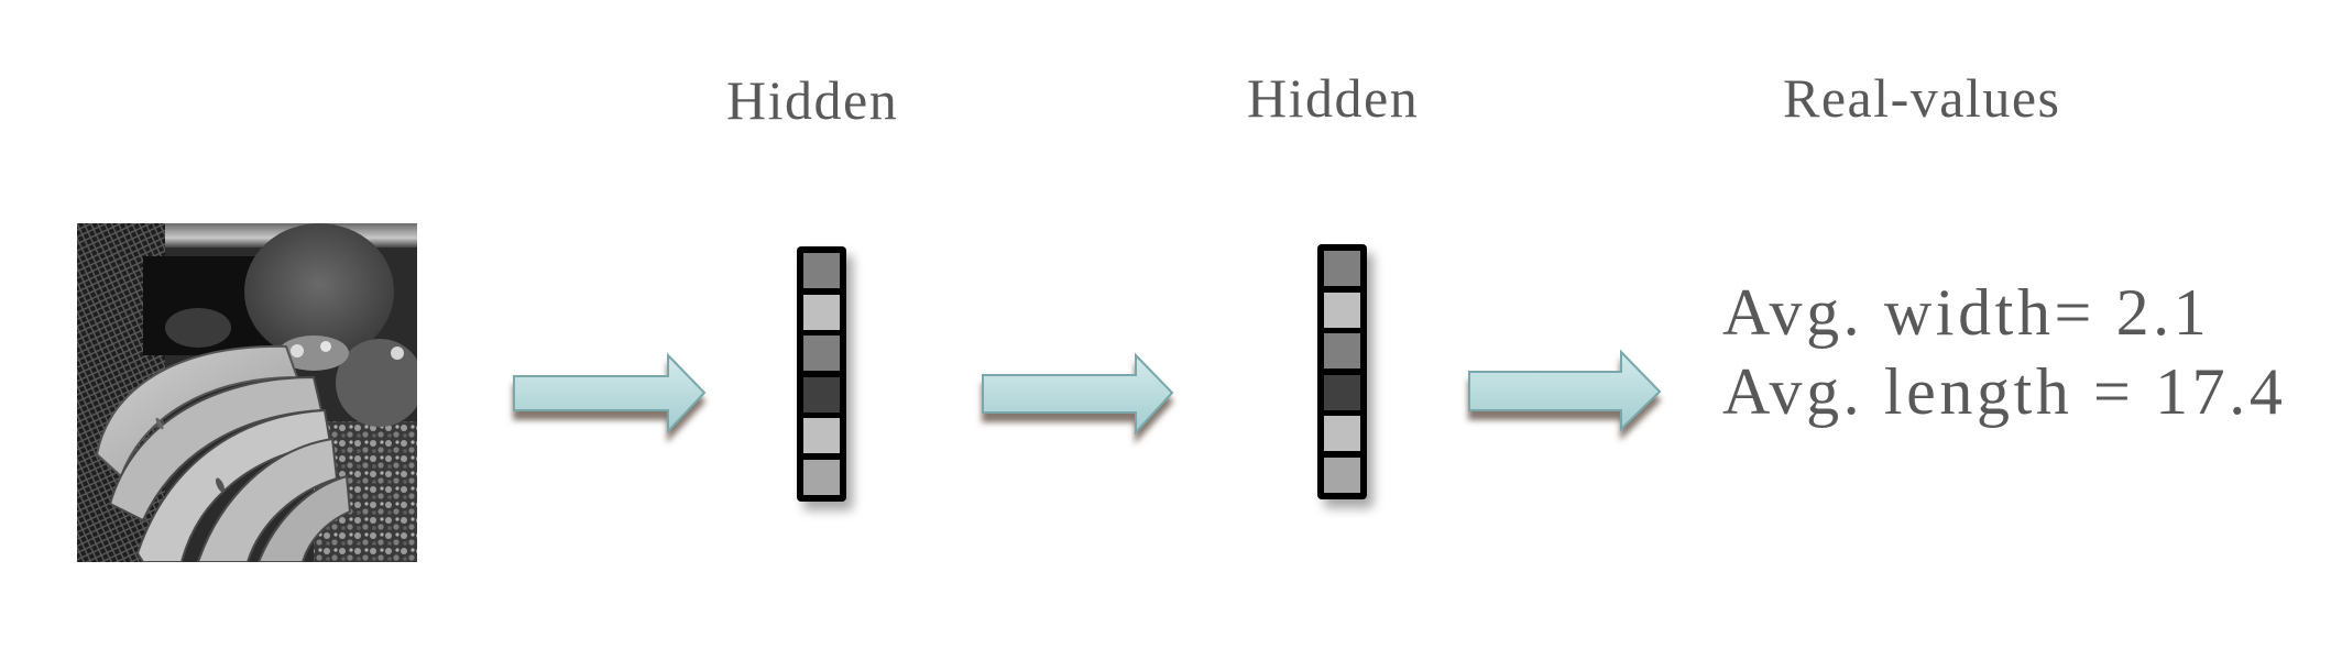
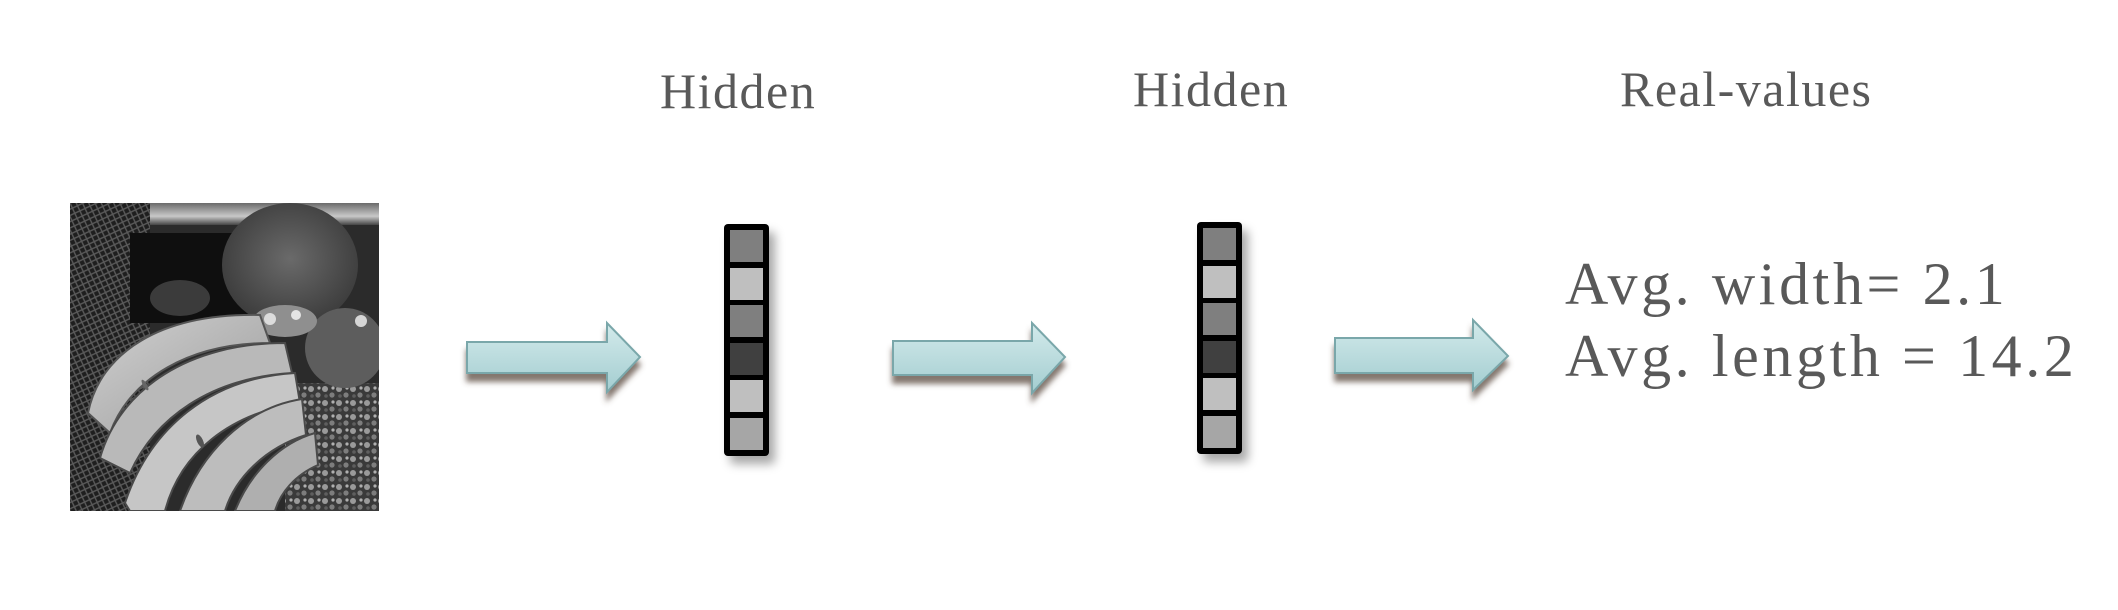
  Hidden
  Hidden
  Real-values
  Avg. width= 2.1
- Avg. length = 17.4
+ Avg. length = 14.2
